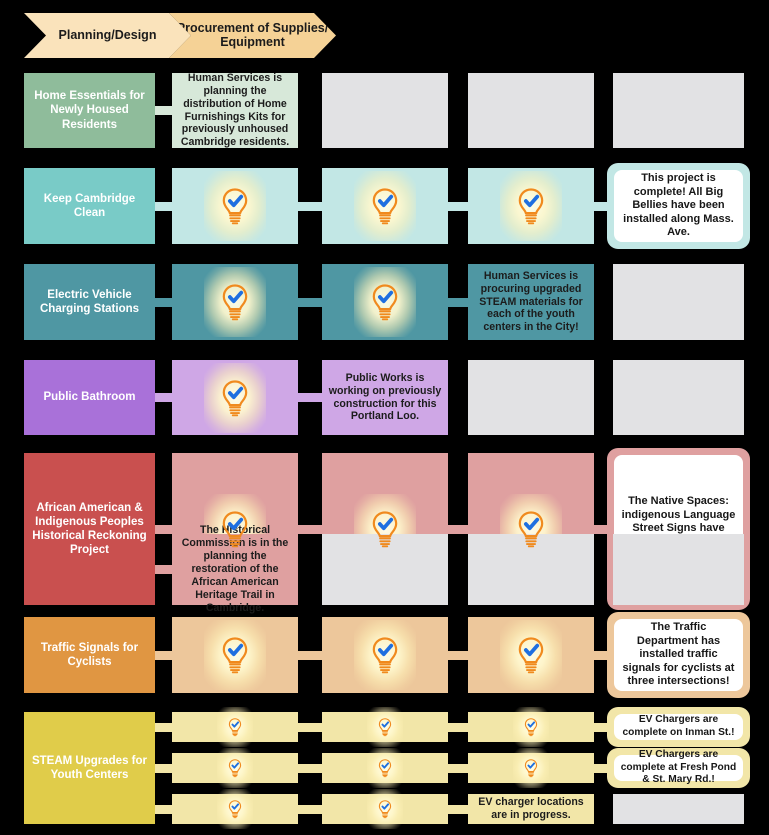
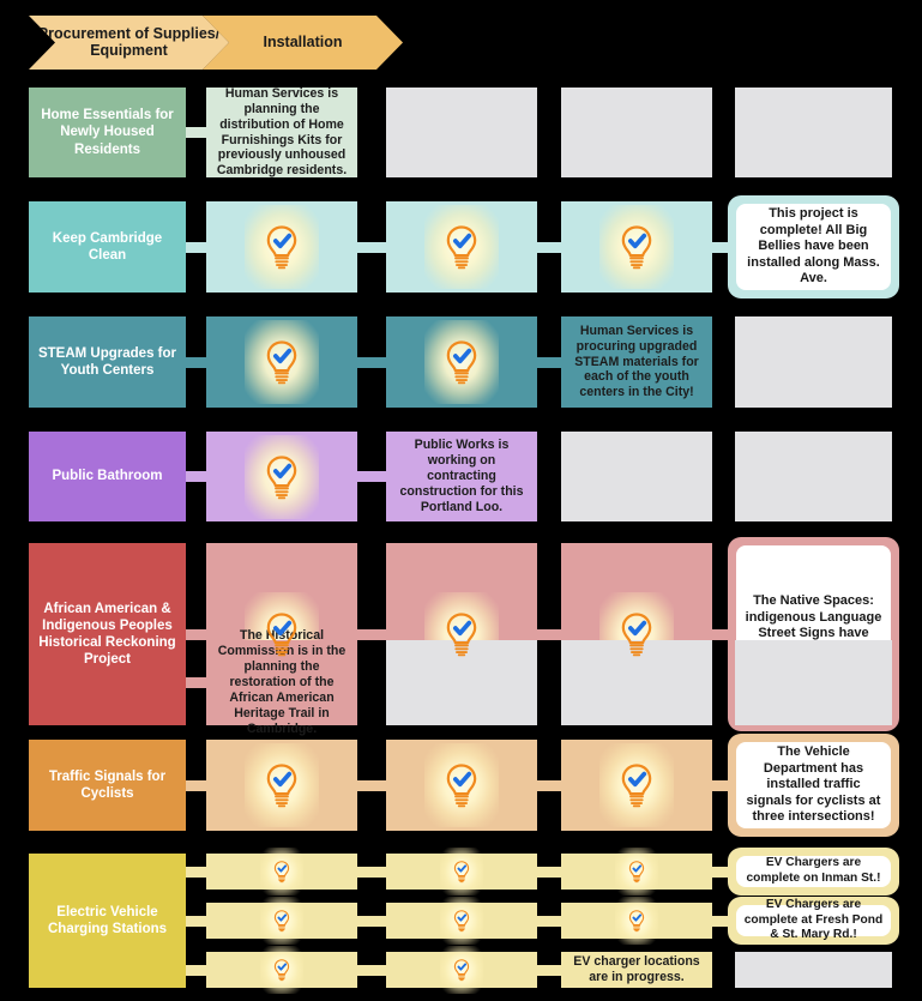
- Planning/Design
  rocurement of Supplies/ Equipment
+ Installation
  Home Essentials for Newly Housed Residents
  Human Services is planning the distribution of Home Furnishings Kits for previously unhoused Cambridge residents.
  Keep Cambridge Clean
  This project is complete! All Big Bellies have been installed along Mass. Ave.
- Electric Vehicle Charging Stations
+ STEAM Upgrades for Youth Centers
  Human Services is procuring upgraded STEAM materials for each of the youth centers in the City!
  Public Bathroom
- Public Works is working on previously construction for this Portland Loo.
+ Public Works is working on contracting construction for this Portland Loo.
  African American & Indigenous Peoples Historical Reckoning Project
  Theistrical Commissn is in the planning the restoration of the African American Heritage Trail in Cambridge.
  Traffic Signals for Cyclists
- The Traffic Department has installed traffic signals for cyclists at three intersections!
+ The Vehicle Department has installed traffic signals for cyclists at three intersections!
- STEAM Upgrades for Youth Centers
+ Electric Vehicle Charging Stations
  EV Chargers are complete on Inman St.!
  EV Chargers are complete at Fresh Pond & St. Mary Rd.!
  EV charger locations are in progress.
